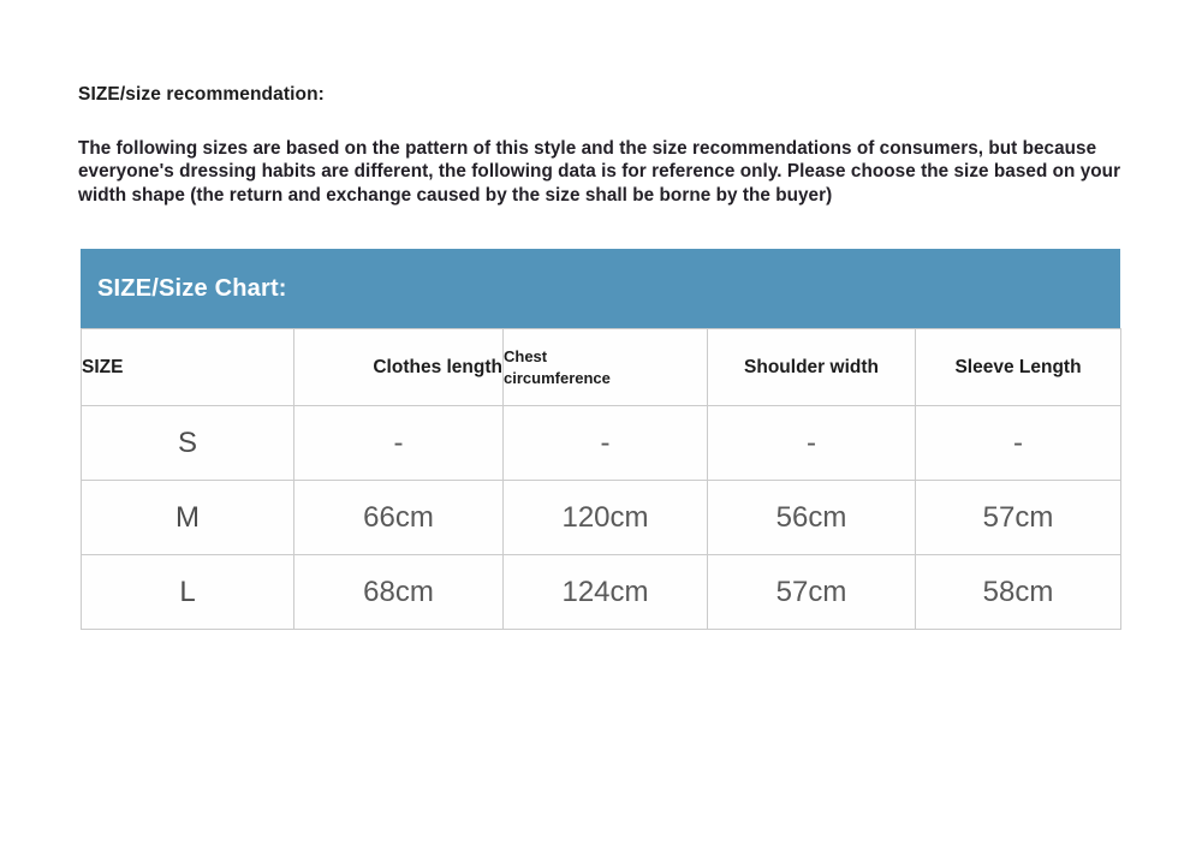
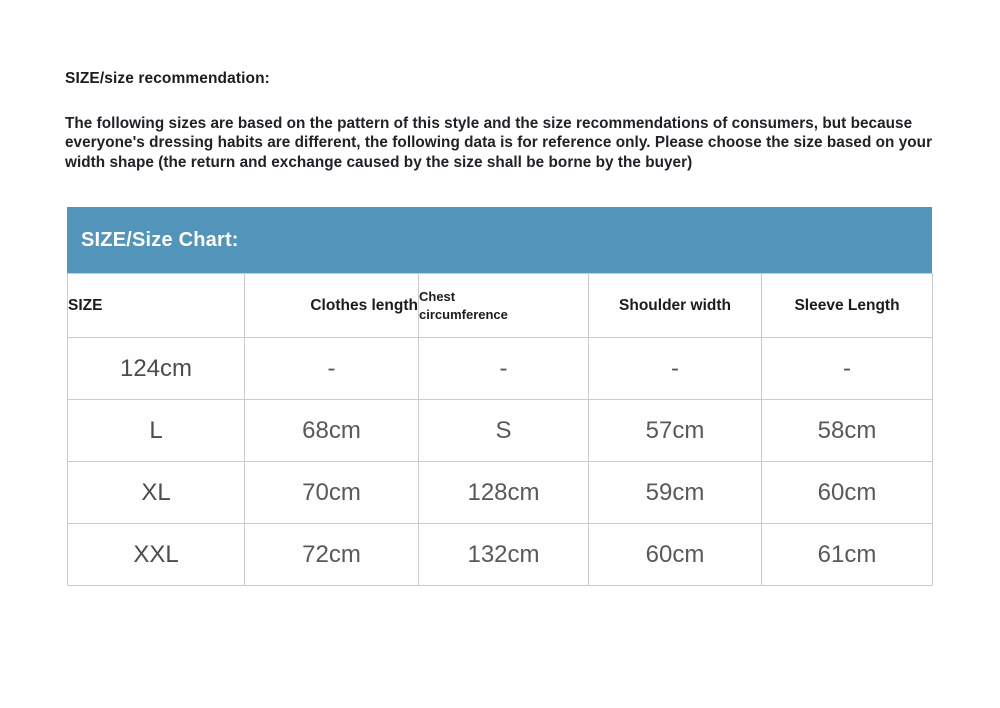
  SIZE/size recommendation:
  The following sizes are based on the pattern of this style and the size recommendations of consumers, but because everyone's dressing habits are different, the following data is for reference only. Please choose the size based on your width shape (the return and exchange caused by the size shall be borne by the buyer)
  SIZE/Size Chart:
  SIZE	Clothes length	Chest circumference	Shoulder width	Sleeve Length
- S	-	-	-	-
+ 124cm	-	-	-	-
- M	66cm	120cm	56cm	57cm
- L	68cm	124cm	57cm	58cm
+ L	68cm	S	57cm	58cm
+ XL	70cm	128cm	59cm	60cm
+ XXL	72cm	132cm	60cm	61cm
